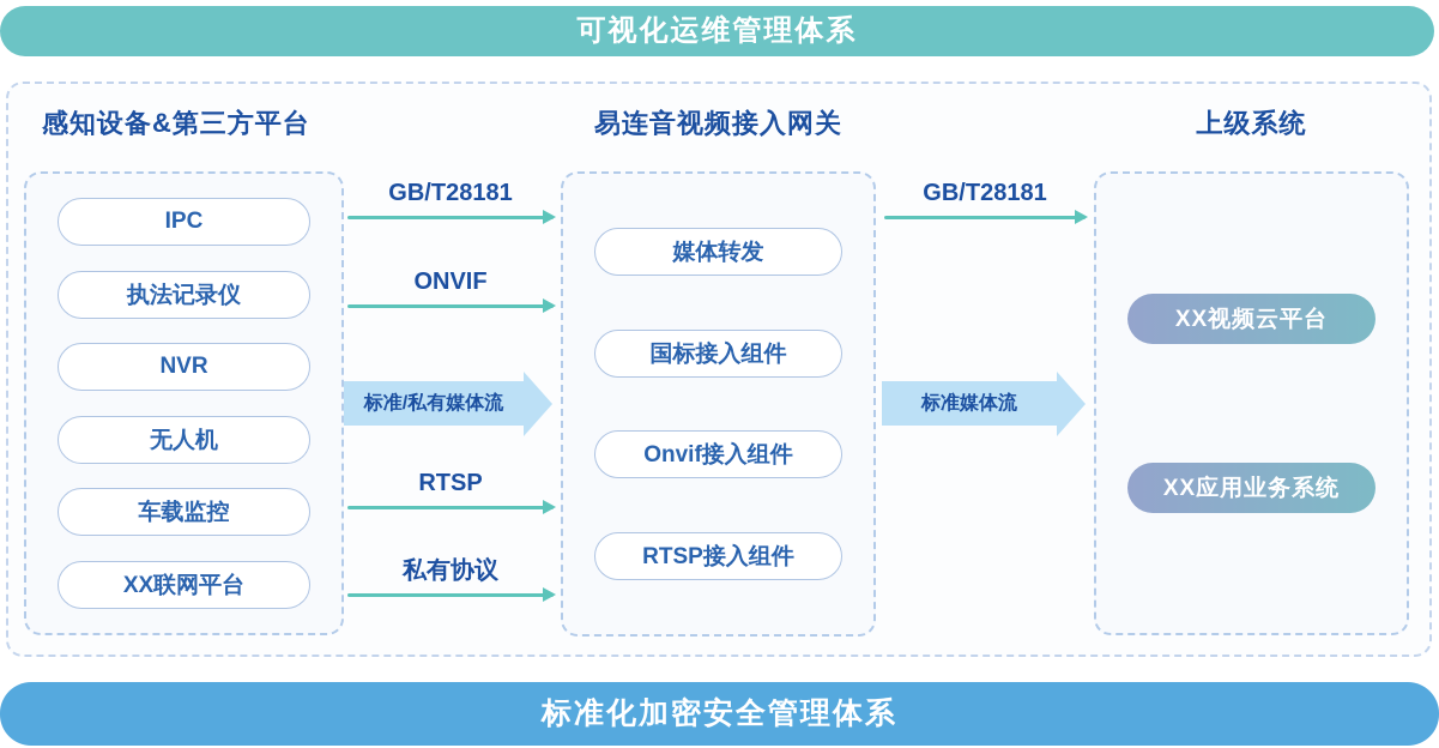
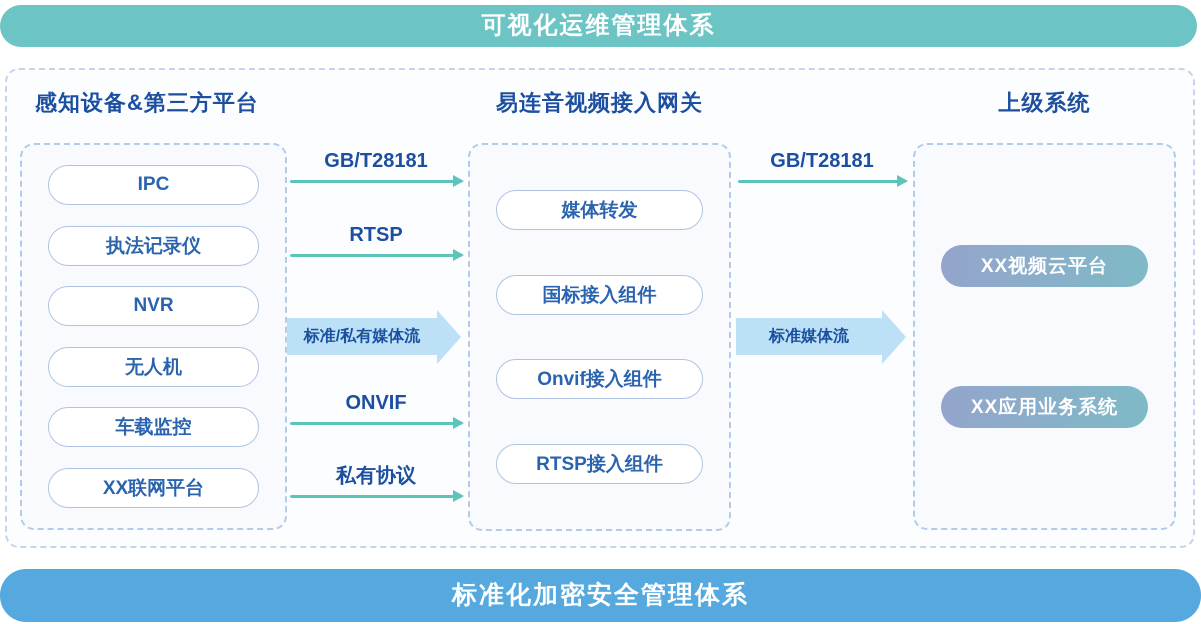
  可视化运维管理体系
  感知设备&第三方平台
  易连音视频接入网关
  上级系统
  IPC
  执法记录仪
  NVR
  无人机
  车载监控
  XX联网平台
  媒体转发
  国标接入组件
  Onvif接入组件
  RTSP接入组件
  XX视频云平台
  XX应用业务系统
  GB/T28181
- ONVIF
+ RTSP
  标准/私有媒体流
- RTSP
+ ONVIF
  私有协议
  GB/T28181
  标准媒体流
  标准化加密安全管理体系
